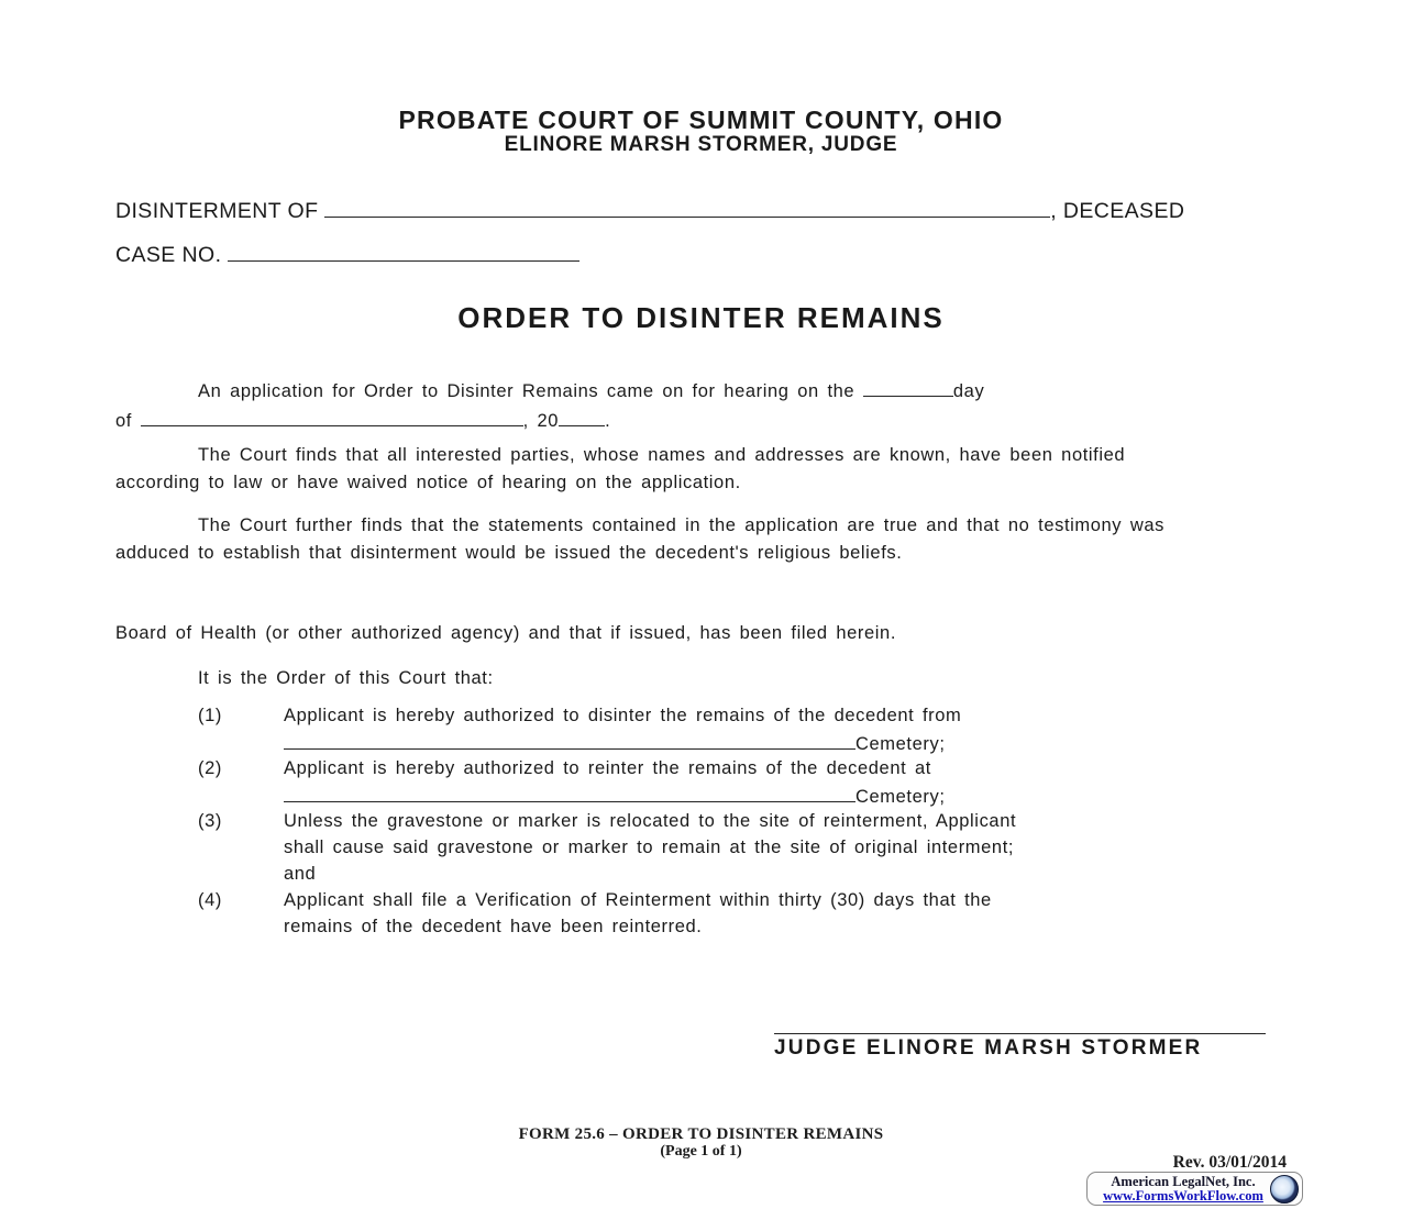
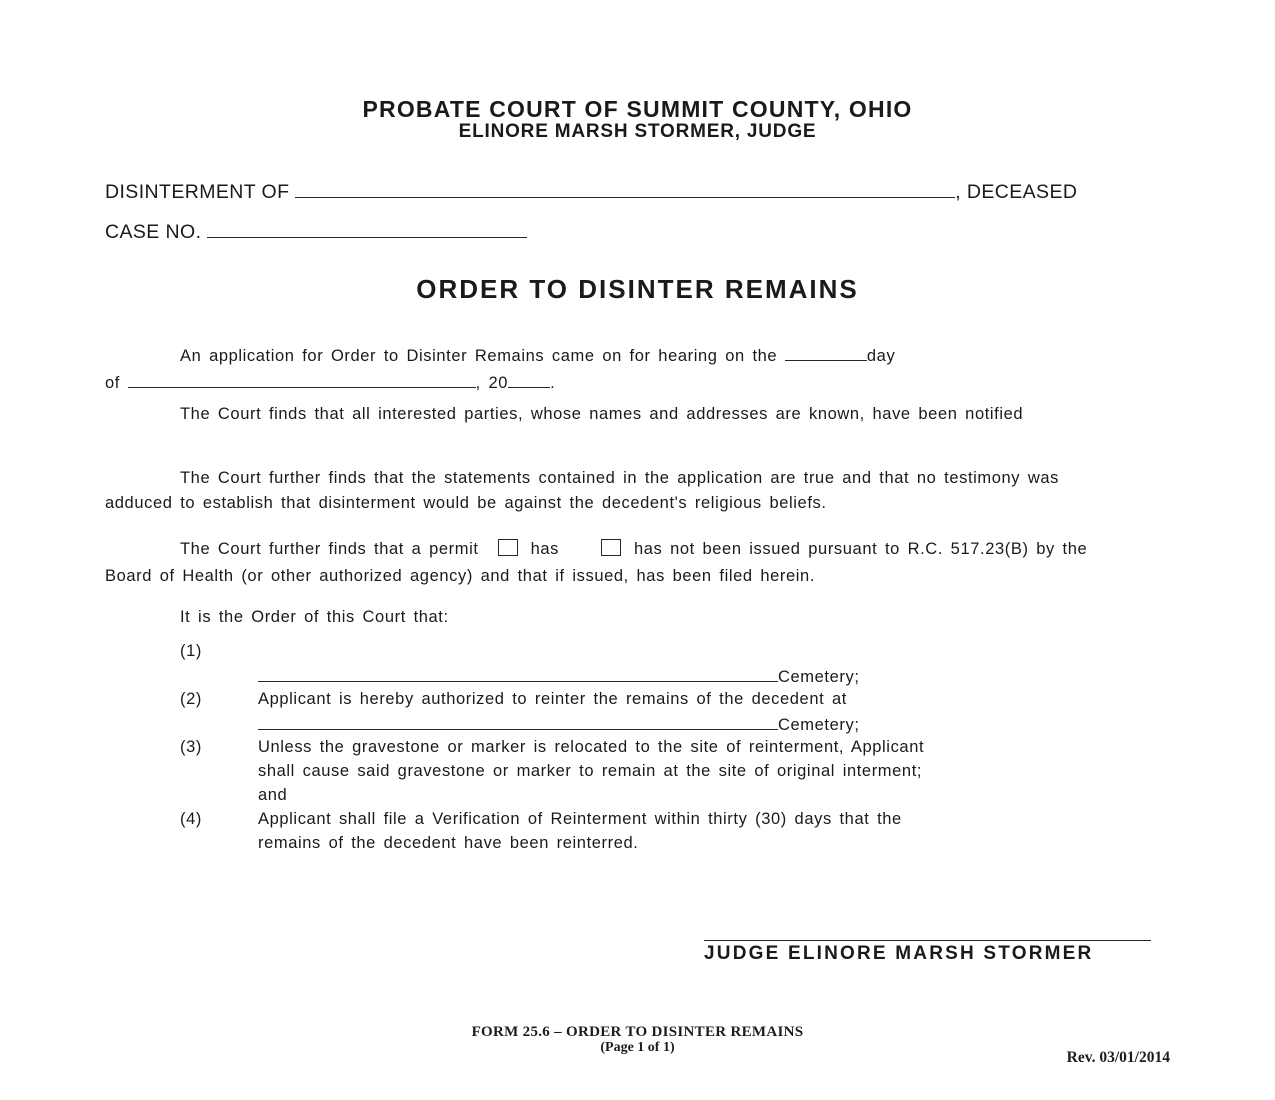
  PROBATE COURT OF SUMMIT COUNTY, OHIO
  ELINORE MARSH STORMER, JUDGE
  DISINTERMENT OF , DECEASED
  CASE NO.
  ORDER TO DISINTER REMAINS
  An application for Order to Disinter Remains came on for hearing on the day
  of , 20 .
  The Court finds that all interested parties, whose names and addresses are known, have been notified
- according to law or have waived notice of hearing on the application.
  The Court further finds that the statements contained in the application are true and that no testimony was
- adduced to establish that disinterment would be issued the decedent's religious beliefs.
+ adduced to establish that disinterment would be against the decedent's religious beliefs.
+ The Court further finds that a permit has has not been issued pursuant to R.C. 517.23(B) by the
  Board of Health (or other authorized agency) and that if issued, has been filed herein.
  It is the Order of this Court that:
  (1)
- Applicant is hereby authorized to disinter the remains of the decedent from
  Cemetery;
  (2)
  Applicant is hereby authorized to reinter the remains of the decedent at
  Cemetery;
  (3)
  Unless the gravestone or marker is relocated to the site of reinterment, Applicant
  shall cause said gravestone or marker to remain at the site of original interment;
  and
  (4)
  Applicant shall file a Verification of Reinterment within thirty (30) days that the
  remains of the decedent have been reinterred.
  JUDGE ELINORE MARSH STORMER
  FORM 25.6 – ORDER TO DISINTER REMAINS
  (Page 1 of 1)
  Rev. 03/01/2014
- American LegalNet, Inc.
- www.FormsWorkFlow.com
